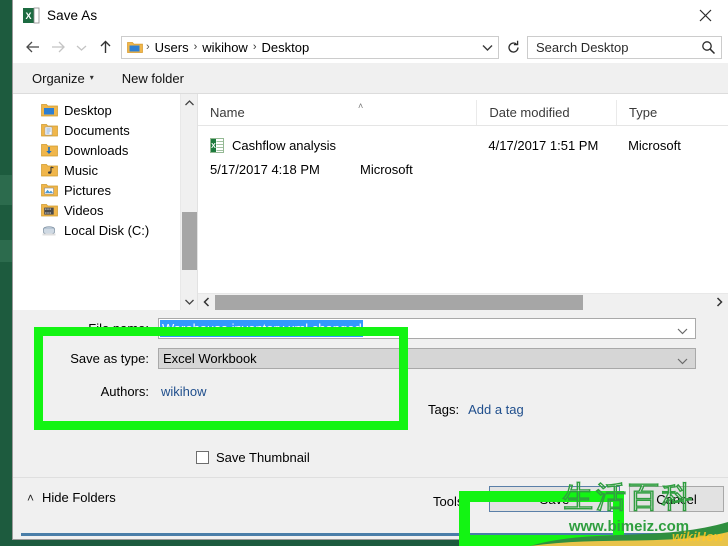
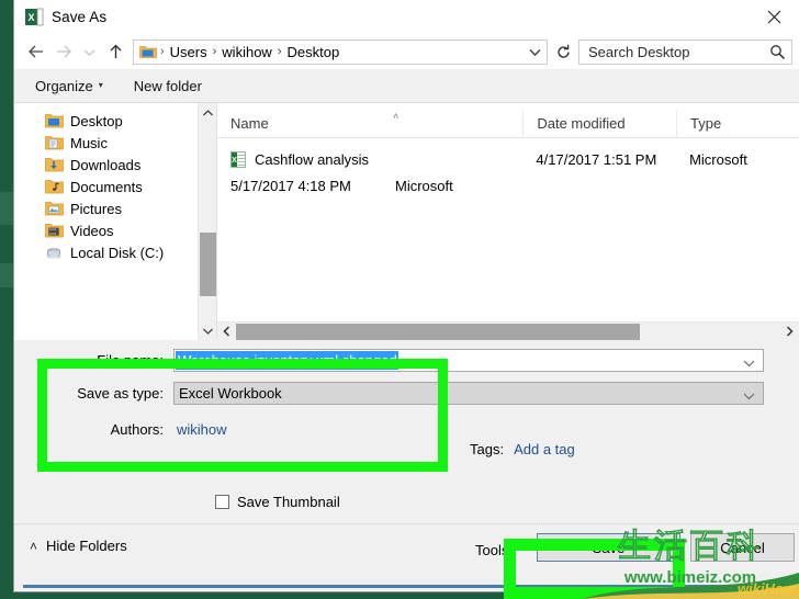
  X
  Save As
  ›
  Users
  ›
  wikihow
  ›
  Desktop
  Search Desktop
  Organize
  ▾
  New folder
  Desktop
- Documents
+ Music
  Downloads
- Music
+ Documents
  Pictures
  Videos
  Local Disk (C:)
  Name
  ˄
  Date modified
  Type
  Cashflow analysis
  4/17/2017 1:51 PM
  Microsoft
  5/17/2017 4:18 PM
  Microsoft
  File name:
  Warehouse inventory xml changed
  Save as type:
  Excel Workbook
  Authors:
  wikihow
  Tags:
  Add a tag
  Save Thumbnail
  ˄
  Hide Folders
  Tools
  Save
  Cancel
  生活百科
  www.bimeiz.com
  wikiHow
